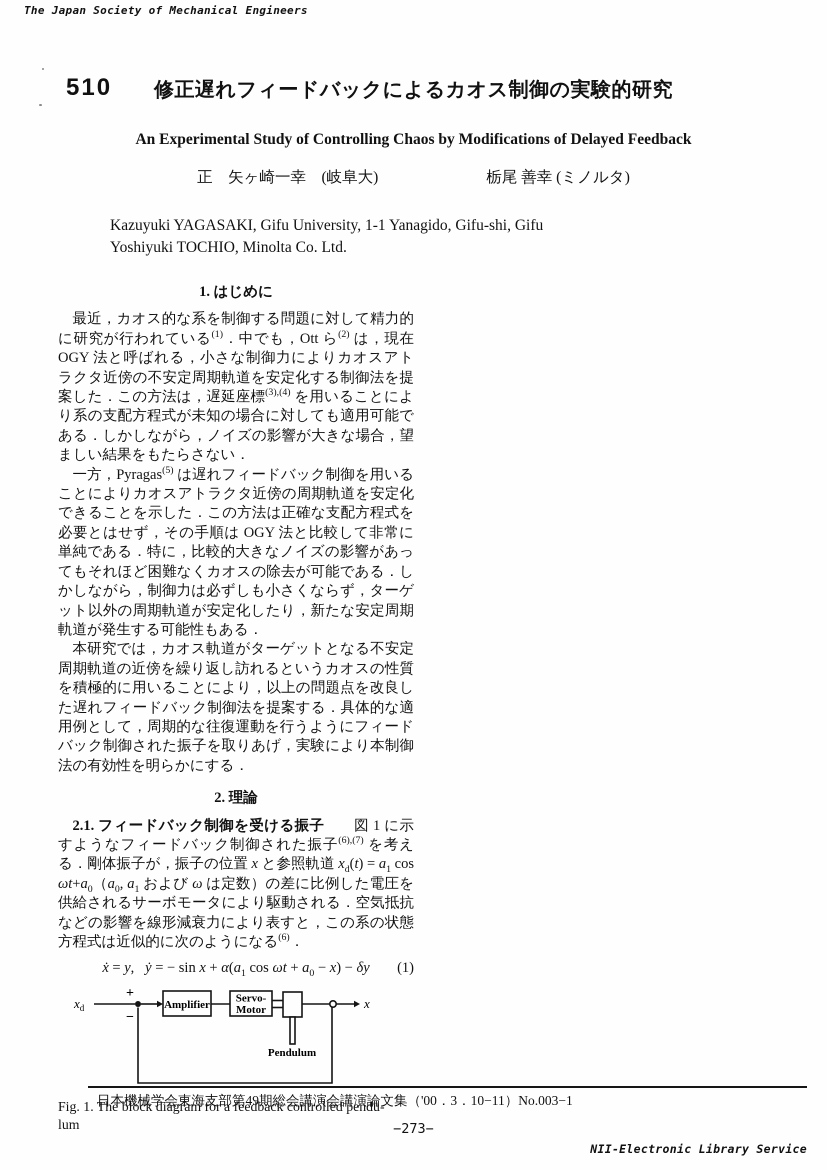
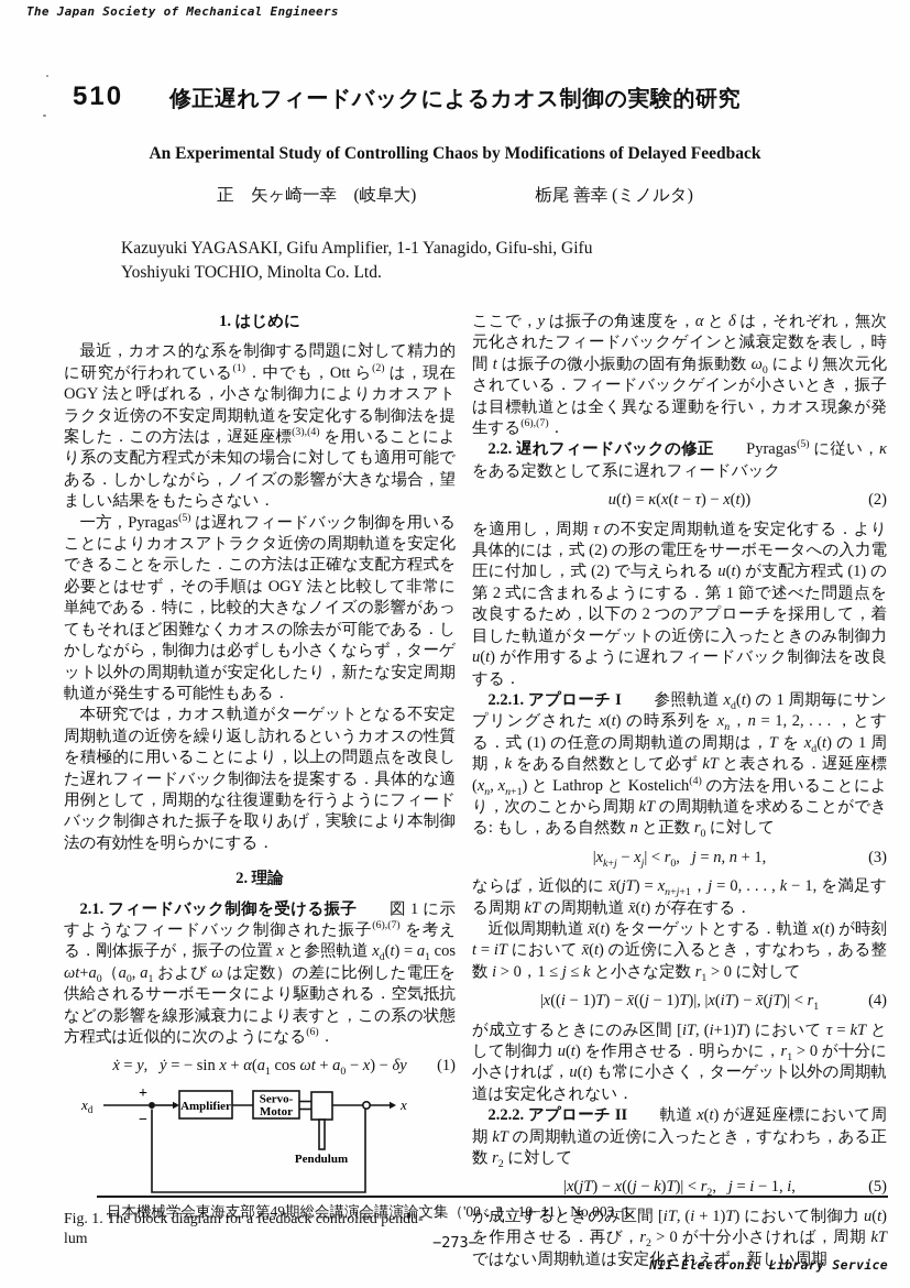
  The Japan Society of Mechanical Engineers
  510
  修正遅れフィードバックによるカオス制御の実験的研究
  An Experimental Study of Controlling Chaos by Modifications of Delayed Feedback
  正 矢ヶ崎一幸 (岐阜大)
  栃尾 善幸 (ミノルタ)
- Kazuyuki YAGASAKI, Gifu University, 1-1 Yanagido, Gifu-shi, Gifu
+ Kazuyuki YAGASAKI, Gifu Amplifier, 1-1 Yanagido, Gifu-shi, Gifu
  Yoshiyuki TOCHIO, Minolta Co. Ltd.
  1. はじめに
  最近，カオス的な系を制御する問題に対して精力的に研究が行われている(1)．中でも，Ott ら(2) は，現在 OGY 法と呼ばれる，小さな制御力によりカオスアトラクタ近傍の不安定周期軌道を安定化する制御法を提案した．この方法は，遅延座標(3),(4) を用いることにより系の支配方程式が未知の場合に対しても適用可能である．しかしながら，ノイズの影響が大きな場合，望ましい結果をもたらさない．
  一方，Pyragas(5) は遅れフィードバック制御を用いることによりカオスアトラクタ近傍の周期軌道を安定化できることを示した．この方法は正確な支配方程式を必要とはせず，その手順は OGY 法と比較して非常に単純である．特に，比較的大きなノイズの影響があってもそれほど困難なくカオスの除去が可能である．しかしながら，制御力は必ずしも小さくならず，ターゲット以外の周期軌道が安定化したり，新たな安定周期軌道が発生する可能性もある．
  本研究では，カオス軌道がターゲットとなる不安定周期軌道の近傍を繰り返し訪れるというカオスの性質を積極的に用いることにより，以上の問題点を改良した遅れフィードバック制御法を提案する．具体的な適用例として，周期的な往復運動を行うようにフィードバック制御された振子を取りあげ，実験により本制御法の有効性を明らかにする．
  2. 理論
  2.1. フィードバック制御を受ける振子 図 1 に示すようなフィードバック制御された振子(6),(7) を考える．剛体振子が，振子の位置 x と参照軌道 xd(t) = a1 cos ωt+a0（a0, a1 および ω は定数）の差に比例した電圧を供給されるサーボモータにより駆動される．空気抵抗などの影響を線形減衰力により表すと，この系の状態方程式は近似的に次のようになる(6)．
  ẋ = y, ẏ = − sin x + α(a1 cos ωt + a0 − x) − δy
  (1)
  xd
  +
  −
  Amplifier
  Servo-
  Motor
  Pendulum
  x
  Fig. 1. The block diagram for a feedback controlled pendu-
  lum
+ ここで，y は振子の角速度を，α と δ は，それぞれ，無次元化されたフィードバックゲインと減衰定数を表し，時間 t は振子の微小振動の固有角振動数 ω0 により無次元化されている．フィードバックゲインが小さいとき，振子は目標軌道とは全く異なる運動を行い，カオス現象が発生する(6),(7)．
+ 2.2. 遅れフィードバックの修正 Pyragas(5) に従い，κ をある定数として系に遅れフィードバック
+ u(t) = κ(x(t − τ) − x(t))
+ (2)
+ を適用し，周期 τ の不安定周期軌道を安定化する．より具体的には，式 (2) の形の電圧をサーボモータへの入力電圧に付加し，式 (2) で与えられる u(t) が支配方程式 (1) の第 2 式に含まれるようにする．第 1 節で述べた問題点を改良するため，以下の 2 つのアプローチを採用して，着目した軌道がターゲットの近傍に入ったときのみ制御力 u(t) が作用するように遅れフィードバック制御法を改良する．
+ 2.2.1. アプローチ I 参照軌道 xd(t) の 1 周期毎にサンプリングされた x(t) の時系列を xn，n = 1, 2, . . . ，とする．式 (1) の任意の周期軌道の周期は，T を xd(t) の 1 周期，k をある自然数として必ず kT と表される．遅延座標 (xn, xn+1) と Lathrop と Kostelich(4) の方法を用いることにより，次のことから周期 kT の周期軌道を求めることができる: もし，ある自然数 n と正数 r0 に対して
+ |xk+j − xj| < r0, j = n, n + 1,
+ (3)
+ ならば，近似的に x̄(jT) = xn+j+1，j = 0, . . . , k − 1, を満足する周期 kT の周期軌道 x̄(t) が存在する．
+ 近似周期軌道 x̄(t) をターゲットとする．軌道 x(t) が時刻 t = iT において x̄(t) の近傍に入るとき，すなわち，ある整数 i > 0，1 ≤ j ≤ k と小さな定数 r1 > 0 に対して
+ |x((i − 1)T) − x̄((j − 1)T)|, |x(iT) − x̄(jT)| < r1
+ (4)
+ が成立するときにのみ区間 [iT, (i+1)T) において τ = kT として制御力 u(t) を作用させる．明らかに，r1 > 0 が十分に小さければ，u(t) も常に小さく，ターゲット以外の周期軌道は安定化されない．
+ 2.2.2. アプローチ II 軌道 x(t) が遅延座標において周期 kT の周期軌道の近傍に入ったとき，すなわち，ある正数 r2 に対して
+ |x(jT) − x((j − k)T)| < r2, j = i − 1, i,
+ (5)
+ が成立するときのみ区間 [iT, (i + 1)T) において制御力 u(t) を作用させる．再び，r2 > 0 が十分小さければ，周期 kT ではない周期軌道は安定化されえず，新しい周期
  日本機械学会東海支部第49期総会講演会講演論文集（'00．3．10−11）No.003−1
  −273−
  NII-Electronic Library Service
